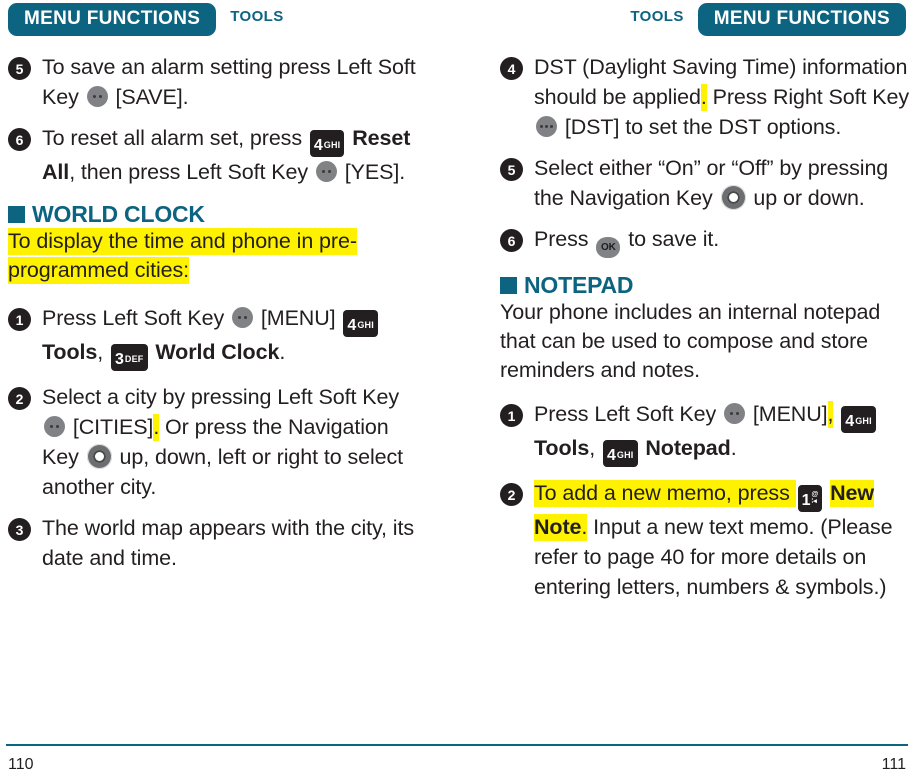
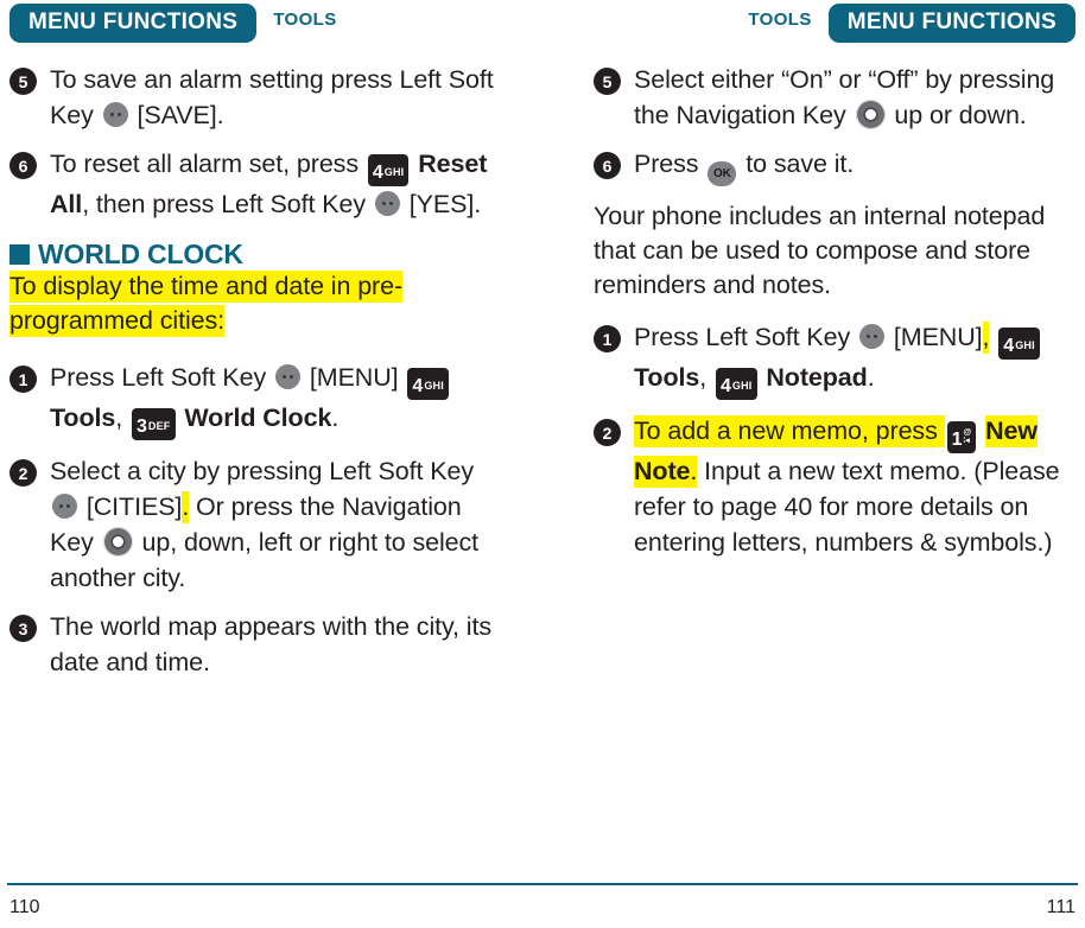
  MENU FUNCTIONS
  TOOLS
  TOOLS
  MENU FUNCTIONS
  5
  To save an alarm setting press Left Soft Key [SAVE].
  6
  To reset all alarm set, press 4GHI Reset All, then press Left Soft Key [YES].
  WORLD CLOCK
- To display the time and phone in pre-programmed cities:
+ To display the time and date in pre-programmed cities:
  1
  Press Left Soft Key [MENU] 4GHI Tools, 3DEF World Clock.
  2
  Select a city by pressing Left Soft Key [CITIES]. Or press the Navigation Key up, down, left or right to select another city.
  3
  The world map appears with the city, its date and time.
- 4
- DST (Daylight Saving Time) information should be applied. Press Right Soft Key [DST] to set the DST options.
  5
  Select either “On” or “Off” by pressing the Navigation Key up or down.
  6
  Press OK to save it.
- NOTEPAD
  Your phone includes an internal notepad that can be used to compose and store reminders and notes.
  1
  Press Left Soft Key [MENU], 4GHI Tools, 4GHI Notepad.
  2
  To add a new memo, press 1
  New Note. Input a new text memo. (Please refer to page 40 for more details on entering letters, numbers & symbols.)
  110
  111
